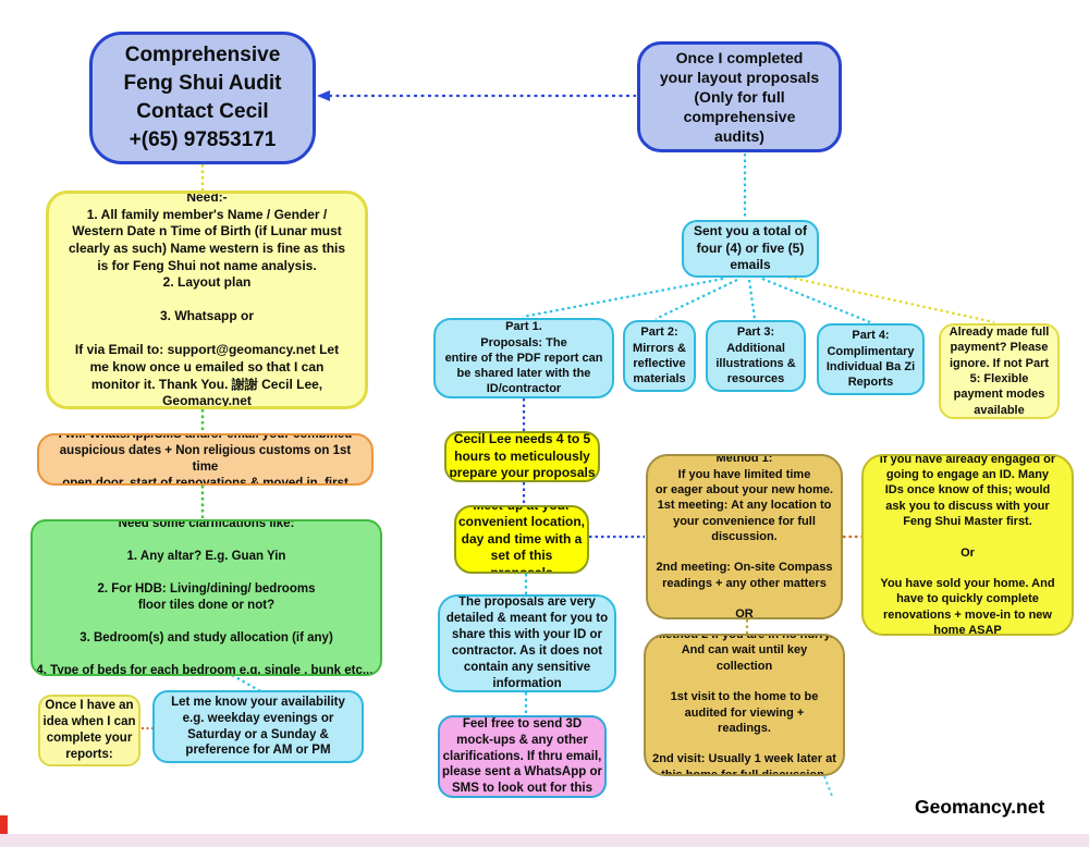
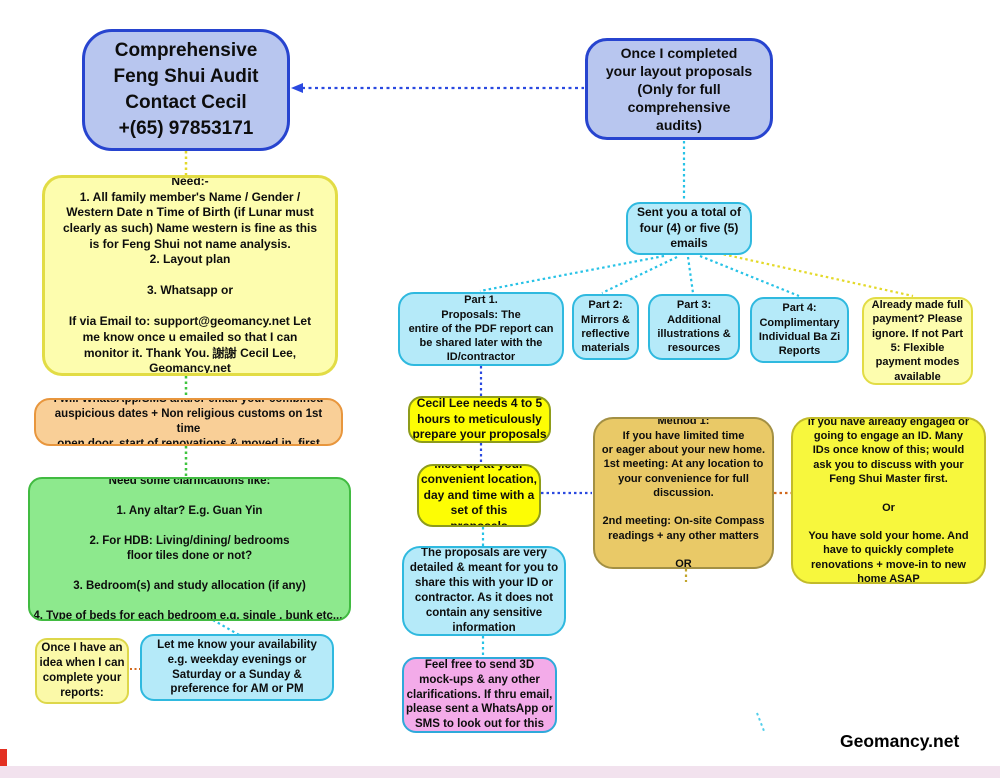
  Comprehensive
  Feng Shui Audit
  Contact Cecil
  +(65) 97853171
  Once I completed
  your layout proposals
  (Only for full
  comprehensive
  audits)
  Need:-
  1. All family member's Name / Gender /
  Western Date n Time of Birth (if Lunar must
  clearly as such) Name western is fine as this
  is for Feng Shui not name analysis.
  2. Layout plan
  3. Whatsapp or
  If via Email to: support@geomancy.net Let
  me know once u emailed so that I can
  monitor it. Thank You. 謝謝 Cecil Lee,
  Geomancy.net
  I will WhatsApp/SMS and/or email your combined
  auspicious dates + Non religious customs on 1st time
  open door, start of renovations & moved in, first
  Need some clarifications like:
  1. Any altar? E.g. Guan Yin
  2. For HDB: Living/dining/ bedrooms
  floor tiles done or not?
  3. Bedroom(s) and study allocation (if any)
  4. Type of beds for each bedroom e.g. single , bunk etc....
  Once I have an
  idea when I can
  complete your
  reports:
  Let me know your availability
  e.g. weekday evenings or
  Saturday or a Sunday &
  preference for AM or PM
  Sent you a total of
  four (4) or five (5)
  emails
  Part 1.
  Proposals: The
  entire of the PDF report can
  be shared later with the
  ID/contractor
  Part 2:
  Mirrors &
  reflective
  materials
  Part 3:
  Additional
  illustrations &
  resources
  Part 4:
  Complimentary
  Individual Ba Zi
  Reports
  Already made full
  payment? Please
  ignore. If not Part
  5: Flexible
  payment modes
  available
  Cecil Lee needs 4 to 5
  hours to meticulously
  prepare your proposals
  Meet-up at your
  convenient location,
  day and time with a
  set of this proposals
  The proposals are very
  detailed & meant for you to
  share this with your ID or
  contractor. As it does not
  contain any sensitive
  information
  Feel free to send 3D
  mock-ups & any other
  clarifications. If thru email,
  please sent a WhatsApp or
  SMS to look out for this
  Method 1:
  If you have limited time
  or eager about your new home.
  1st meeting: At any location to
  your convenience for full
  discussion.
  2nd meeting: On-site Compass
  readings + any other matters
  OR
- Method 2 If you are in no hurry.
- And can wait until key
- collection
- 1st visit to the home to be
- audited for viewing +
- readings.
- 2nd visit: Usually 1 week later at
- this home for full discussion.
  If you have already engaged or
  going to engage an ID. Many
  IDs once know of this; would
  ask you to discuss with your
  Feng Shui Master first.
  Or
  You have sold your home. And
  have to quickly complete
  renovations + move-in to new
  home ASAP
  Geomancy.net
